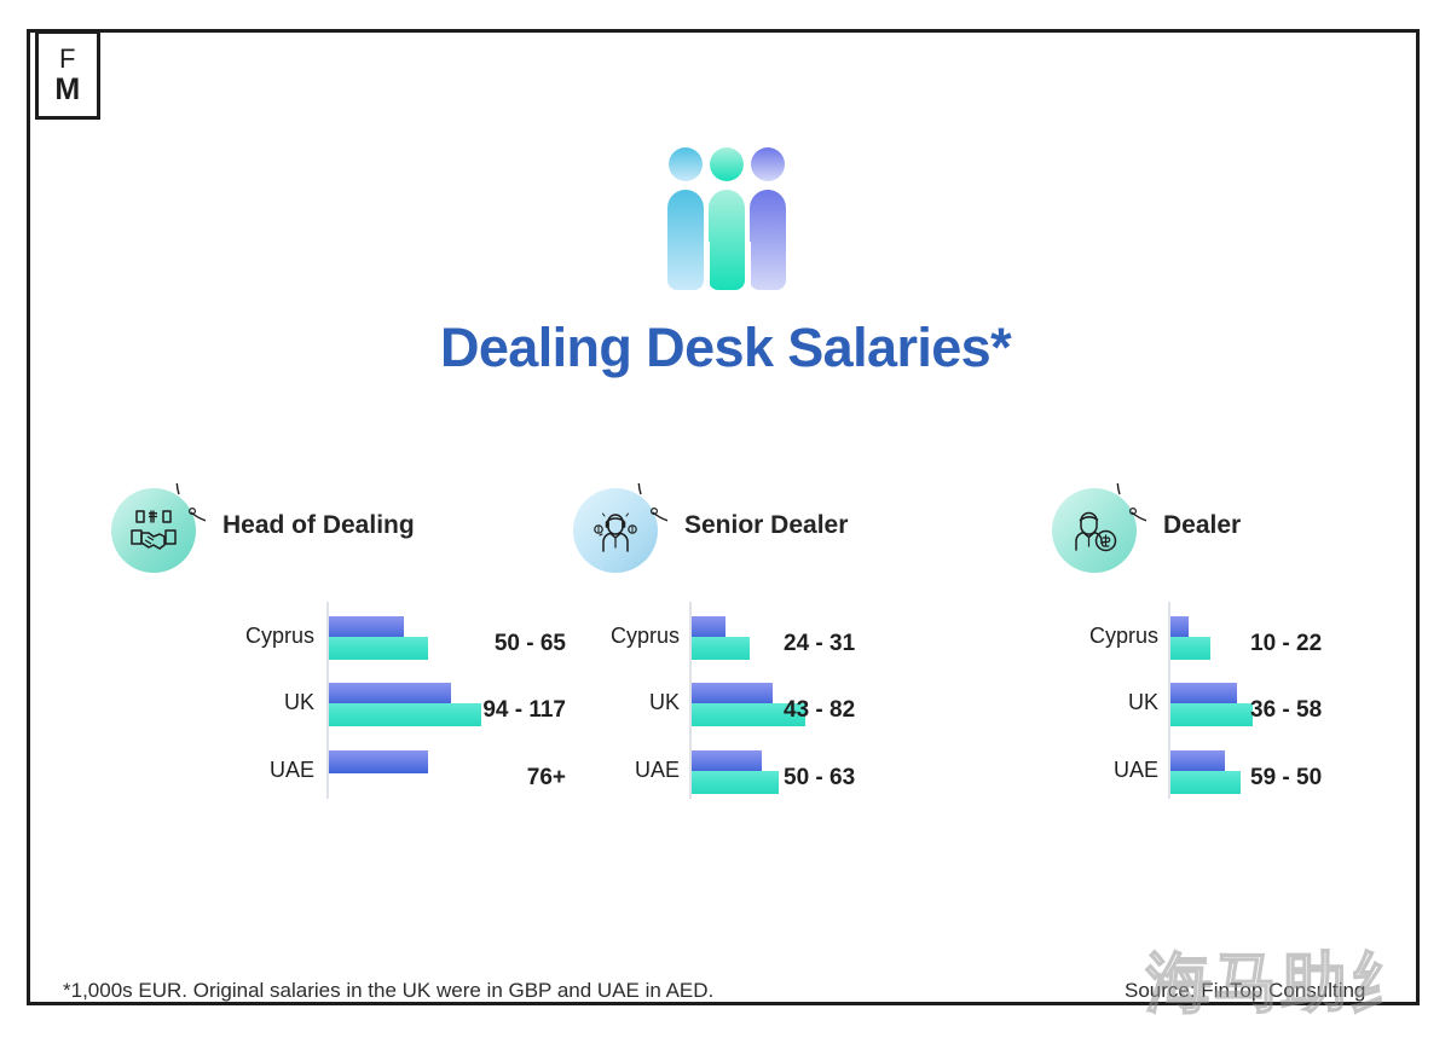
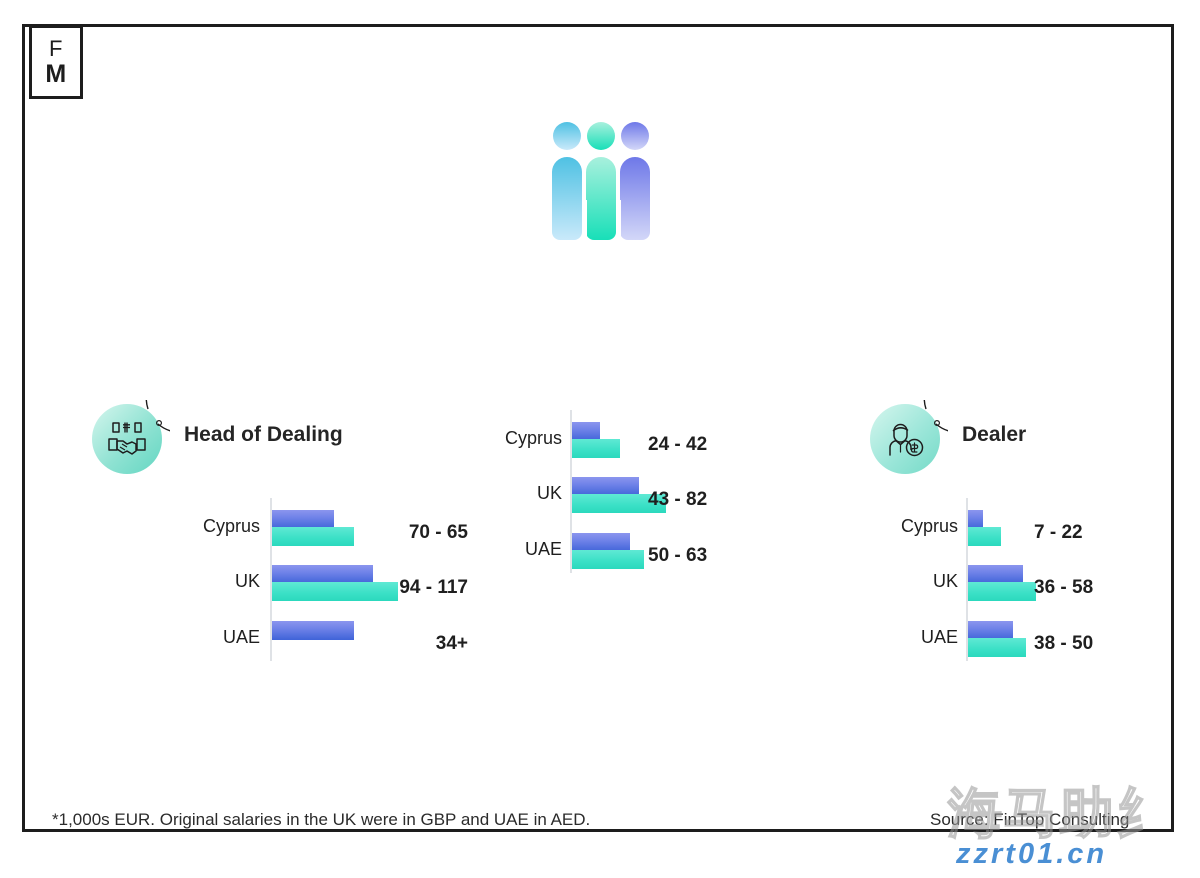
  F
  M
- Dealing Desk Salaries*
  Head of Dealing
  Cyprus
- 50 - 65
+ 70 - 65
  UK
  94 - 117
  UAE
- 76+
+ 34+
- Senior Dealer
  Cyprus
- 24 - 31
+ 24 - 42
  UK
  43 - 82
  UAE
  50 - 63
  Dealer
  Cyprus
- 10 - 22
+ 7 - 22
  UK
  36 - 58
  UAE
- 59 - 50
+ 38 - 50
  *1,000s EUR. Original salaries in the UK were in GBP and UAE in AED.
  Source: FinTop Consulting
  海马助纟
+ zzrt01.cn
